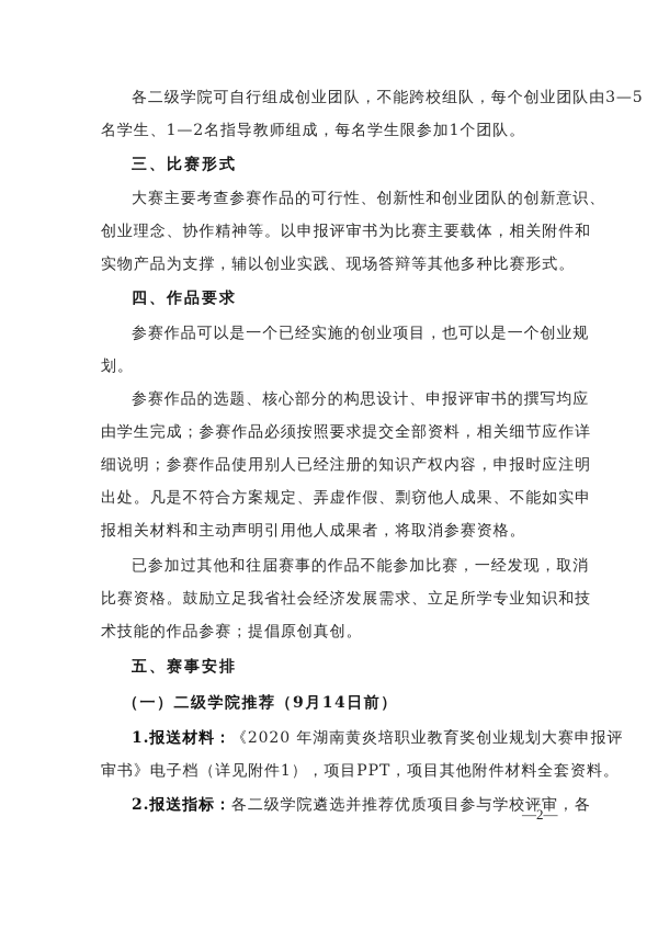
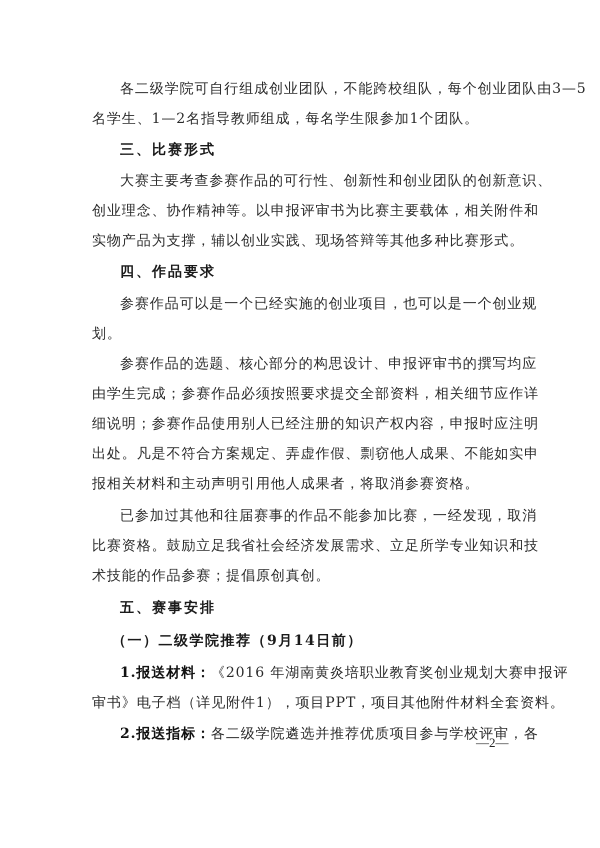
  各二级学院可自行组成创业团队，不能跨校组队，每个创业团队由3—5
  名学生、1—2名指导教师组成，每名学生限参加1个团队。
  三、比赛形式
  大赛主要考查参赛作品的可行性、创新性和创业团队的创新意识、
  创业理念、协作精神等。以申报评审书为比赛主要载体，相关附件和
  实物产品为支撑，辅以创业实践、现场答辩等其他多种比赛形式。
  四、作品要求
  参赛作品可以是一个已经实施的创业项目，也可以是一个创业规
  划。
  参赛作品的选题、核心部分的构思设计、申报评审书的撰写均应
  由学生完成；参赛作品必须按照要求提交全部资料，相关细节应作详
  细说明；参赛作品使用别人已经注册的知识产权内容，申报时应注明
  出处。凡是不符合方案规定、弄虚作假、剽窃他人成果、不能如实申
  报相关材料和主动声明引用他人成果者，将取消参赛资格。
  已参加过其他和往届赛事的作品不能参加比赛，一经发现，取消
  比赛资格。鼓励立足我省社会经济发展需求、立足所学专业知识和技
  术技能的作品参赛；提倡原创真创。
  五、赛事安排
  （一）二级学院推荐（9月14日前）
- 1.报送材料：《2020 年湖南黄炎培职业教育奖创业规划大赛申报评
+ 1.报送材料：《2016 年湖南黄炎培职业教育奖创业规划大赛申报评
  审书》电子档（详见附件1），项目PPT，项目其他附件材料全套资料。
  2.报送指标：各二级学院遴选并推荐优质项目参与学校评审，各
  —2—
